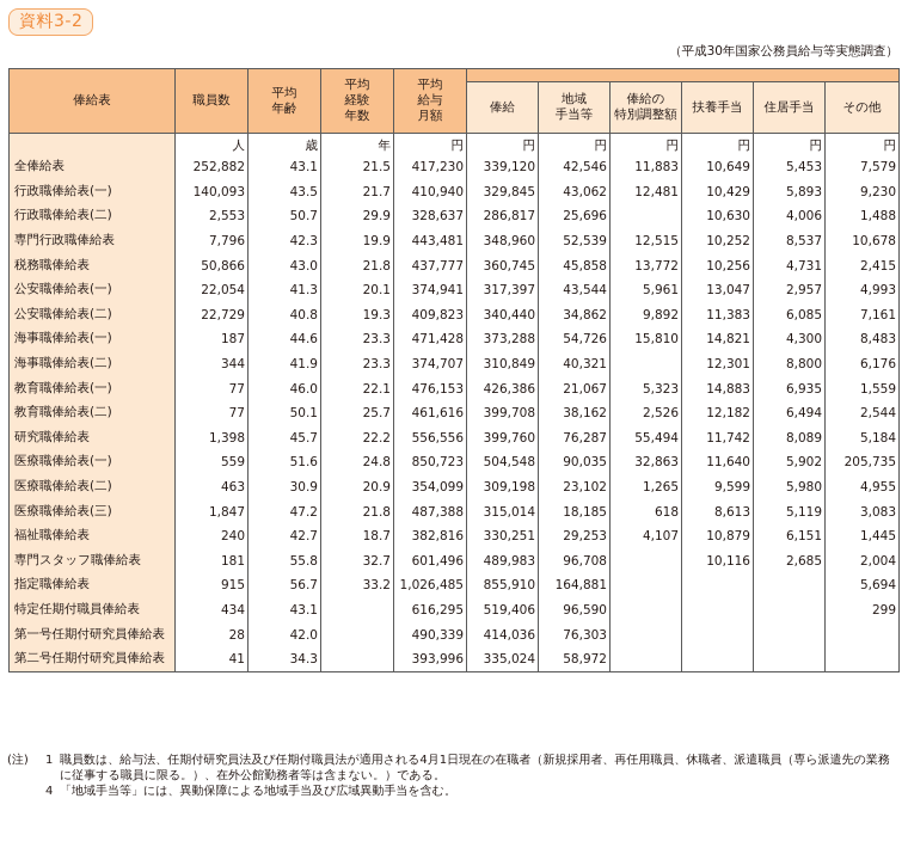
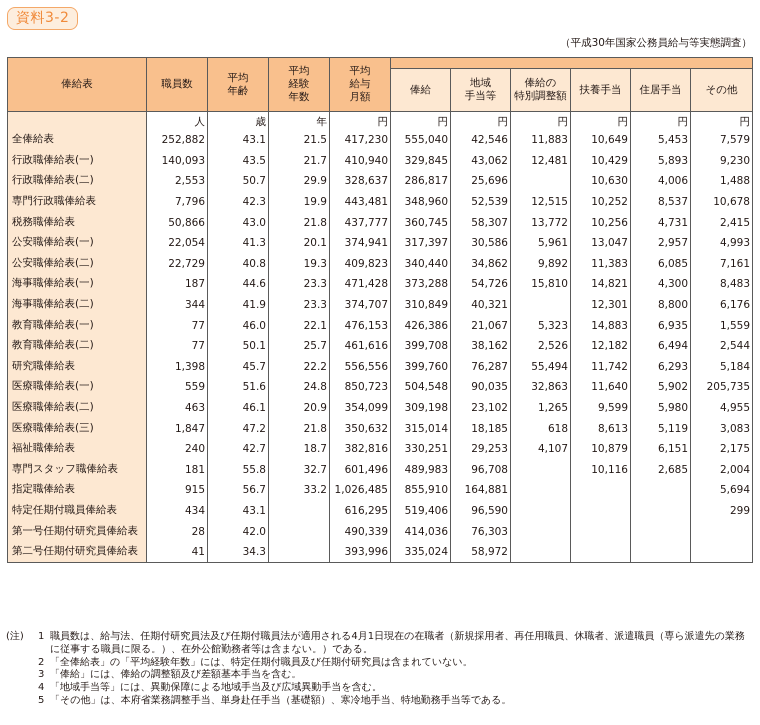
  資料3-2
  （平成30年国家公務員給与等実態調査）
  俸給表	職員数	平均年齢	平均経験年数	平均給与月額
  俸給	地域手当等	俸給の特別調整額	扶養手当	住居手当	その他
  	人	歳	年	円	円	円	円	円	円	円
- 全俸給表	252,882	43.1	21.5	417,230	339,120	42,546	11,883	10,649	5,453	7,579
+ 全俸給表	252,882	43.1	21.5	417,230	555,040	42,546	11,883	10,649	5,453	7,579
  行政職俸給表(一)	140,093	43.5	21.7	410,940	329,845	43,062	12,481	10,429	5,893	9,230
  行政職俸給表(二)	2,553	50.7	29.9	328,637	286,817	25,696		10,630	4,006	1,488
  専門行政職俸給表	7,796	42.3	19.9	443,481	348,960	52,539	12,515	10,252	8,537	10,678
- 税務職俸給表	50,866	43.0	21.8	437,777	360,745	45,858	13,772	10,256	4,731	2,415
+ 税務職俸給表	50,866	43.0	21.8	437,777	360,745	58,307	13,772	10,256	4,731	2,415
- 公安職俸給表(一)	22,054	41.3	20.1	374,941	317,397	43,544	5,961	13,047	2,957	4,993
+ 公安職俸給表(一)	22,054	41.3	20.1	374,941	317,397	30,586	5,961	13,047	2,957	4,993
  公安職俸給表(二)	22,729	40.8	19.3	409,823	340,440	34,862	9,892	11,383	6,085	7,161
  海事職俸給表(一)	187	44.6	23.3	471,428	373,288	54,726	15,810	14,821	4,300	8,483
  海事職俸給表(二)	344	41.9	23.3	374,707	310,849	40,321		12,301	8,800	6,176
  教育職俸給表(一)	77	46.0	22.1	476,153	426,386	21,067	5,323	14,883	6,935	1,559
  教育職俸給表(二)	77	50.1	25.7	461,616	399,708	38,162	2,526	12,182	6,494	2,544
- 研究職俸給表	1,398	45.7	22.2	556,556	399,760	76,287	55,494	11,742	8,089	5,184
+ 研究職俸給表	1,398	45.7	22.2	556,556	399,760	76,287	55,494	11,742	6,293	5,184
  医療職俸給表(一)	559	51.6	24.8	850,723	504,548	90,035	32,863	11,640	5,902	205,735
- 医療職俸給表(二)	463	30.9	20.9	354,099	309,198	23,102	1,265	9,599	5,980	4,955
+ 医療職俸給表(二)	463	46.1	20.9	354,099	309,198	23,102	1,265	9,599	5,980	4,955
- 医療職俸給表(三)	1,847	47.2	21.8	487,388	315,014	18,185	618	8,613	5,119	3,083
+ 医療職俸給表(三)	1,847	47.2	21.8	350,632	315,014	18,185	618	8,613	5,119	3,083
- 福祉職俸給表	240	42.7	18.7	382,816	330,251	29,253	4,107	10,879	6,151	1,445
+ 福祉職俸給表	240	42.7	18.7	382,816	330,251	29,253	4,107	10,879	6,151	2,175
  専門スタッフ職俸給表	181	55.8	32.7	601,496	489,983	96,708		10,116	2,685	2,004
  指定職俸給表	915	56.7	33.2	1,026,485	855,910	164,881				5,694
  特定任期付職員俸給表	434	43.1		616,295	519,406	96,590				299
  第一号任期付研究員俸給表	28	42.0		490,339	414,036	76,303
  第二号任期付研究員俸給表	41	34.3		393,996	335,024	58,972
  (注)
  1
  職員数は、給与法、任期付研究員法及び任期付職員法が適用される4月1日現在の在職者（新規採用者、再任用職員、休職者、派遣職員（専ら派遣先の業務に従事する職員に限る。）、在外公館勤務者等は含まない。）である。
+ 2
+ 「全俸給表」の「平均経験年数」には、特定任期付職員及び任期付研究員は含まれていない。
+ 3
+ 「俸給」には、俸給の調整額及び差額基本手当を含む。
  4
  「地域手当等」には、異動保障による地域手当及び広域異動手当を含む。
+ 5
+ 「その他」は、本府省業務調整手当、単身赴任手当（基礎額）、寒冷地手当、特地勤務手当等である。
